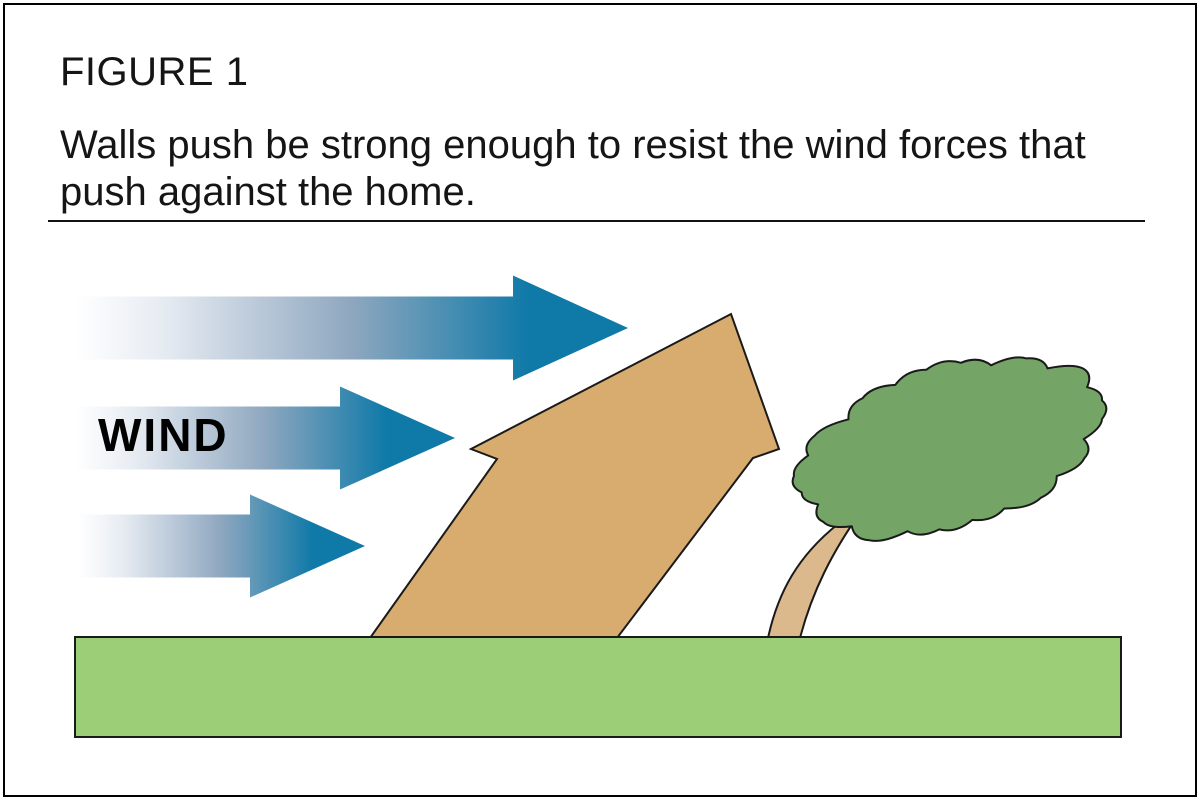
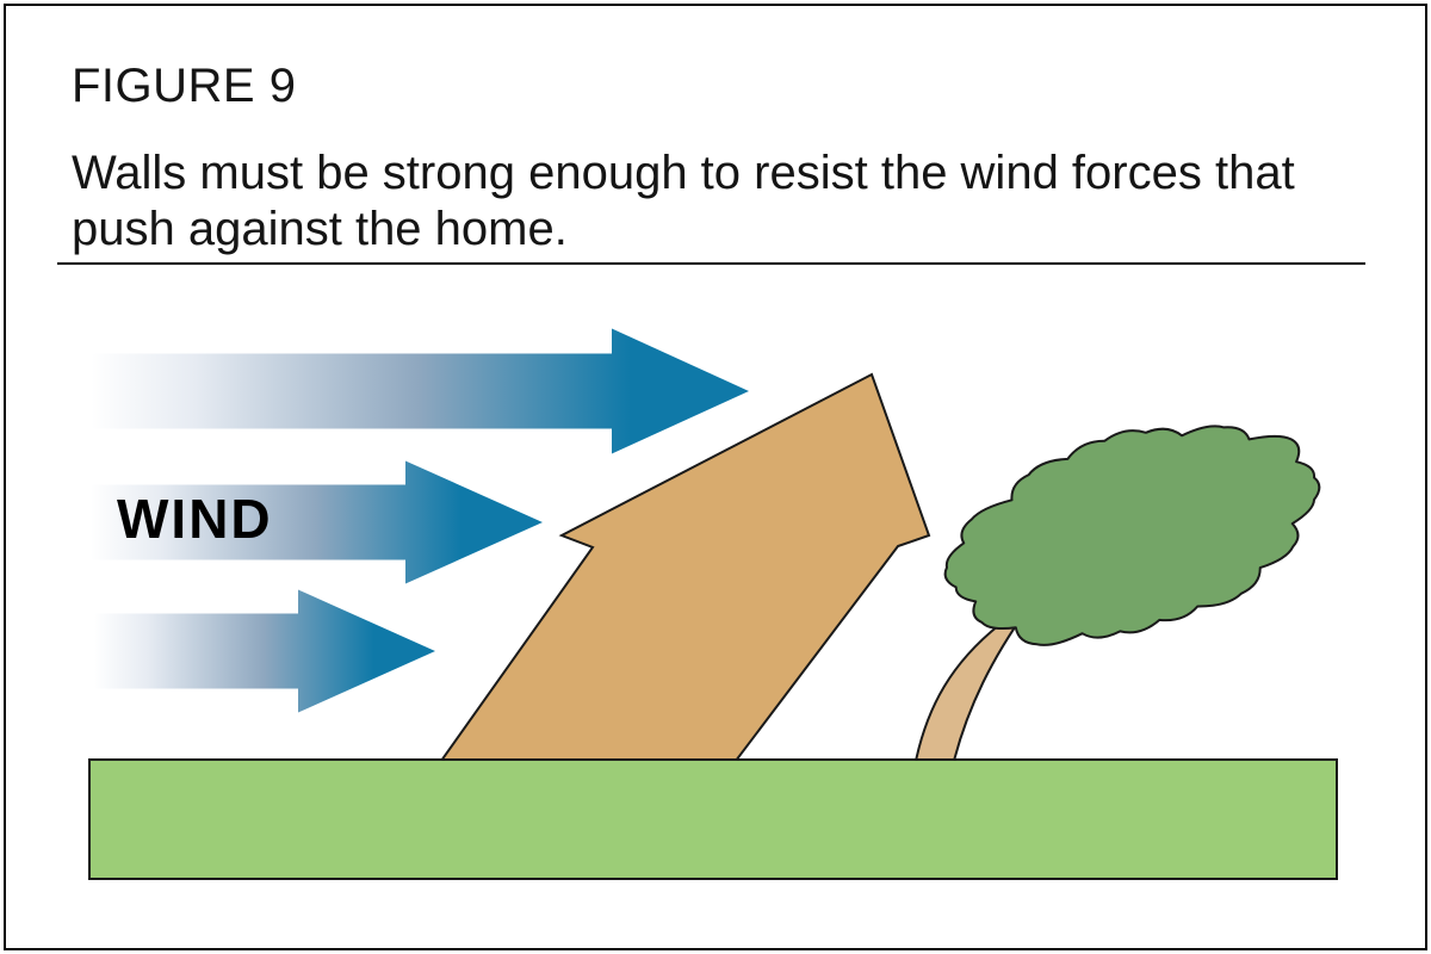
- FIGURE 1
+ FIGURE 9
- Walls push be strong enough to resist the wind forces that
+ Walls must be strong enough to resist the wind forces that
  push against the home.
  WIND
